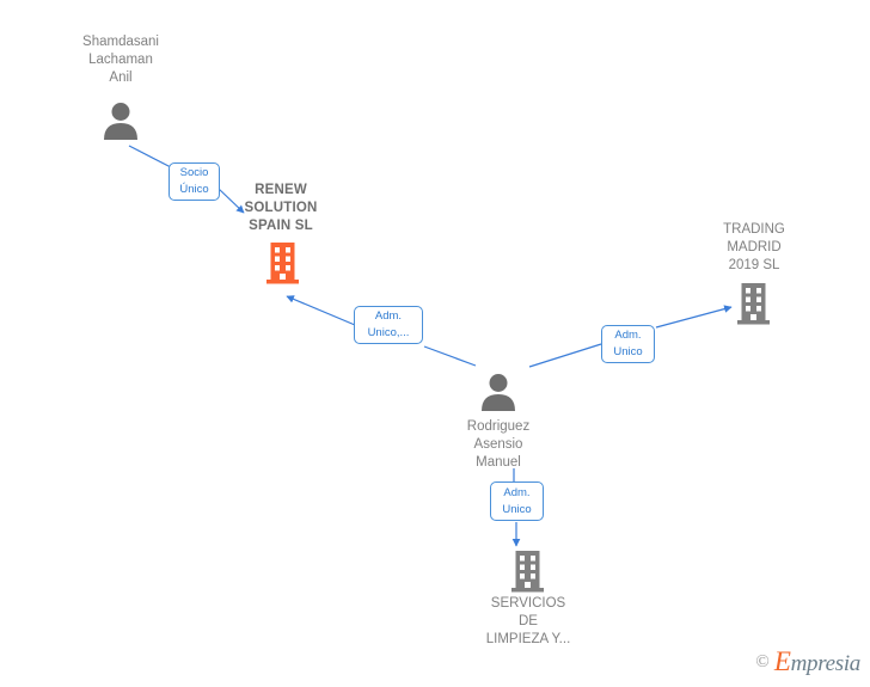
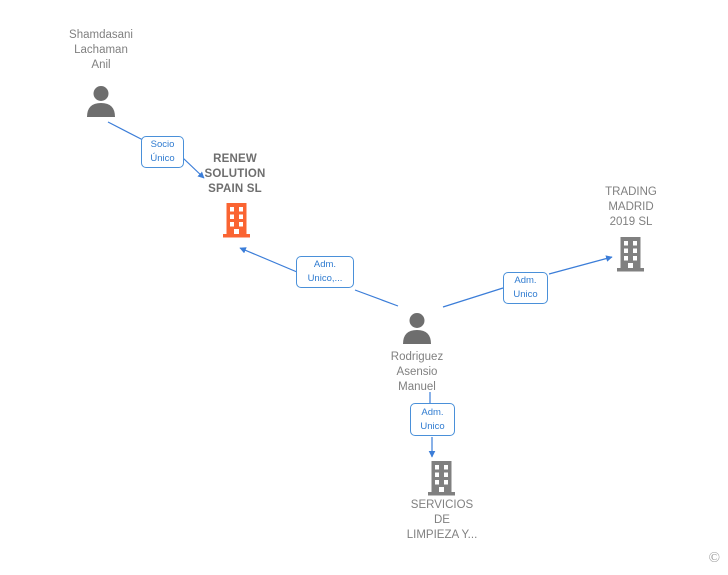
  Shamdasani
  Lachaman
  Anil
  RENEW
  SOLUTION
  SPAIN SL
  TRADING
  MADRID
  2019 SL
  Rodriguez
  Asensio
  Manuel
  SERVICIOS
  DE
  LIMPIEZA Y...
  Socio
  Único
  Adm.
  Unico,...
  Adm.
  Unico
  Adm.
  Unico
  ©
- Empresia
